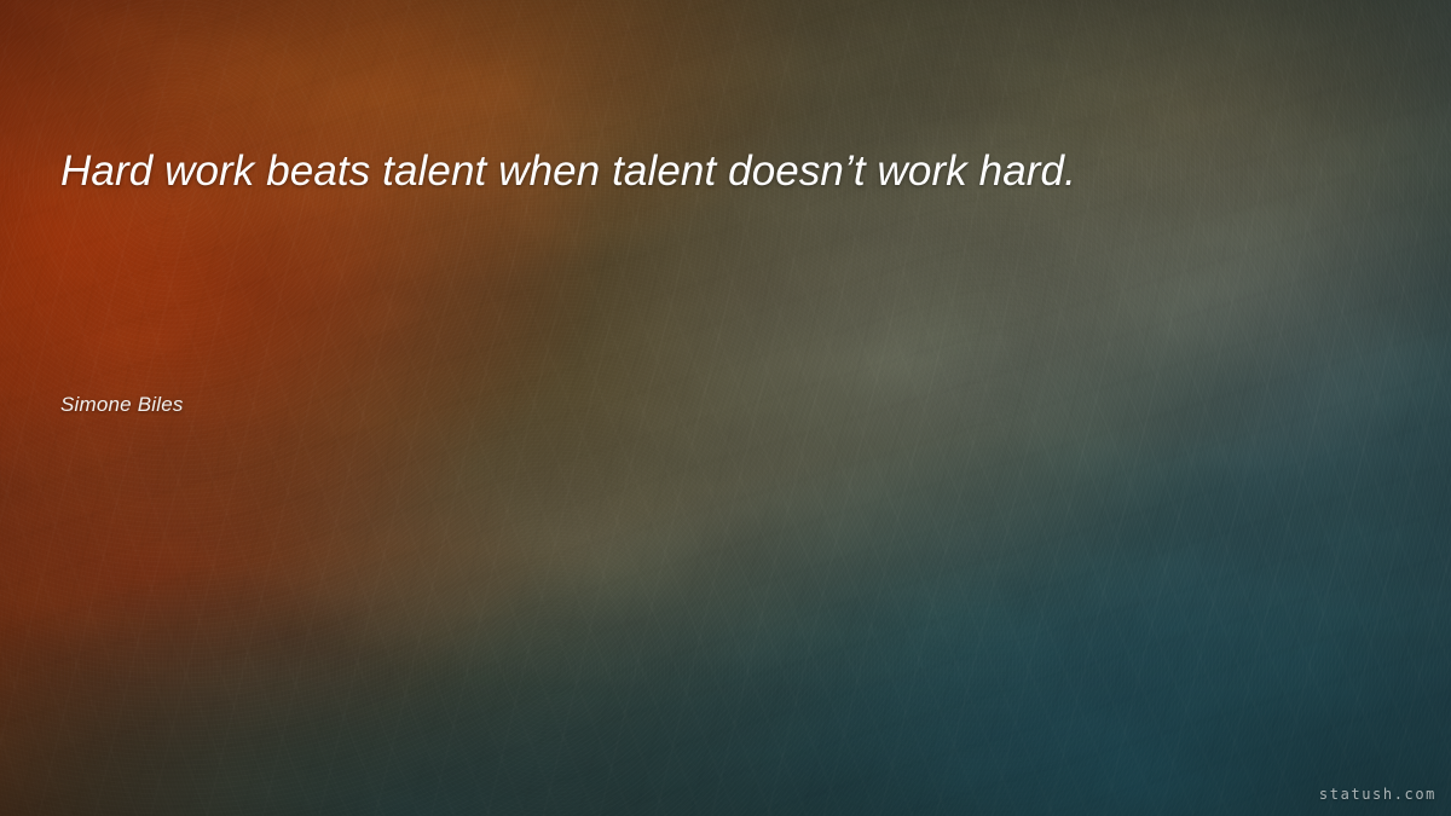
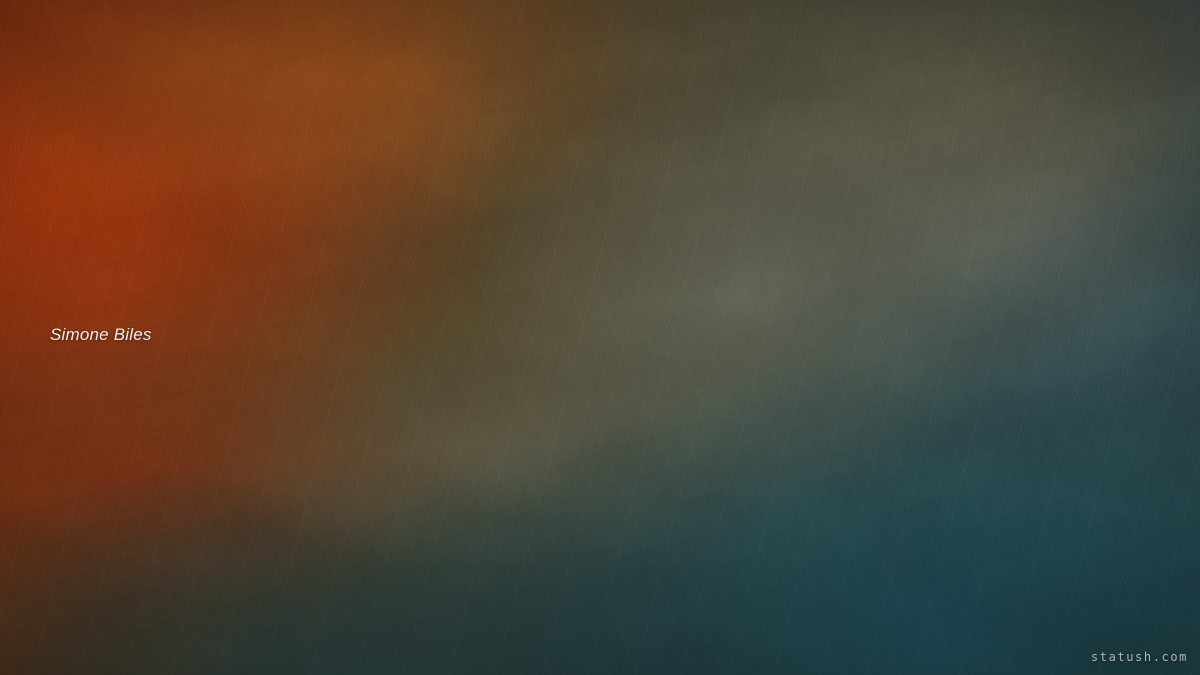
- Hard work beats talent when talent doesn’t work hard.
  Simone Biles
  statush.com
